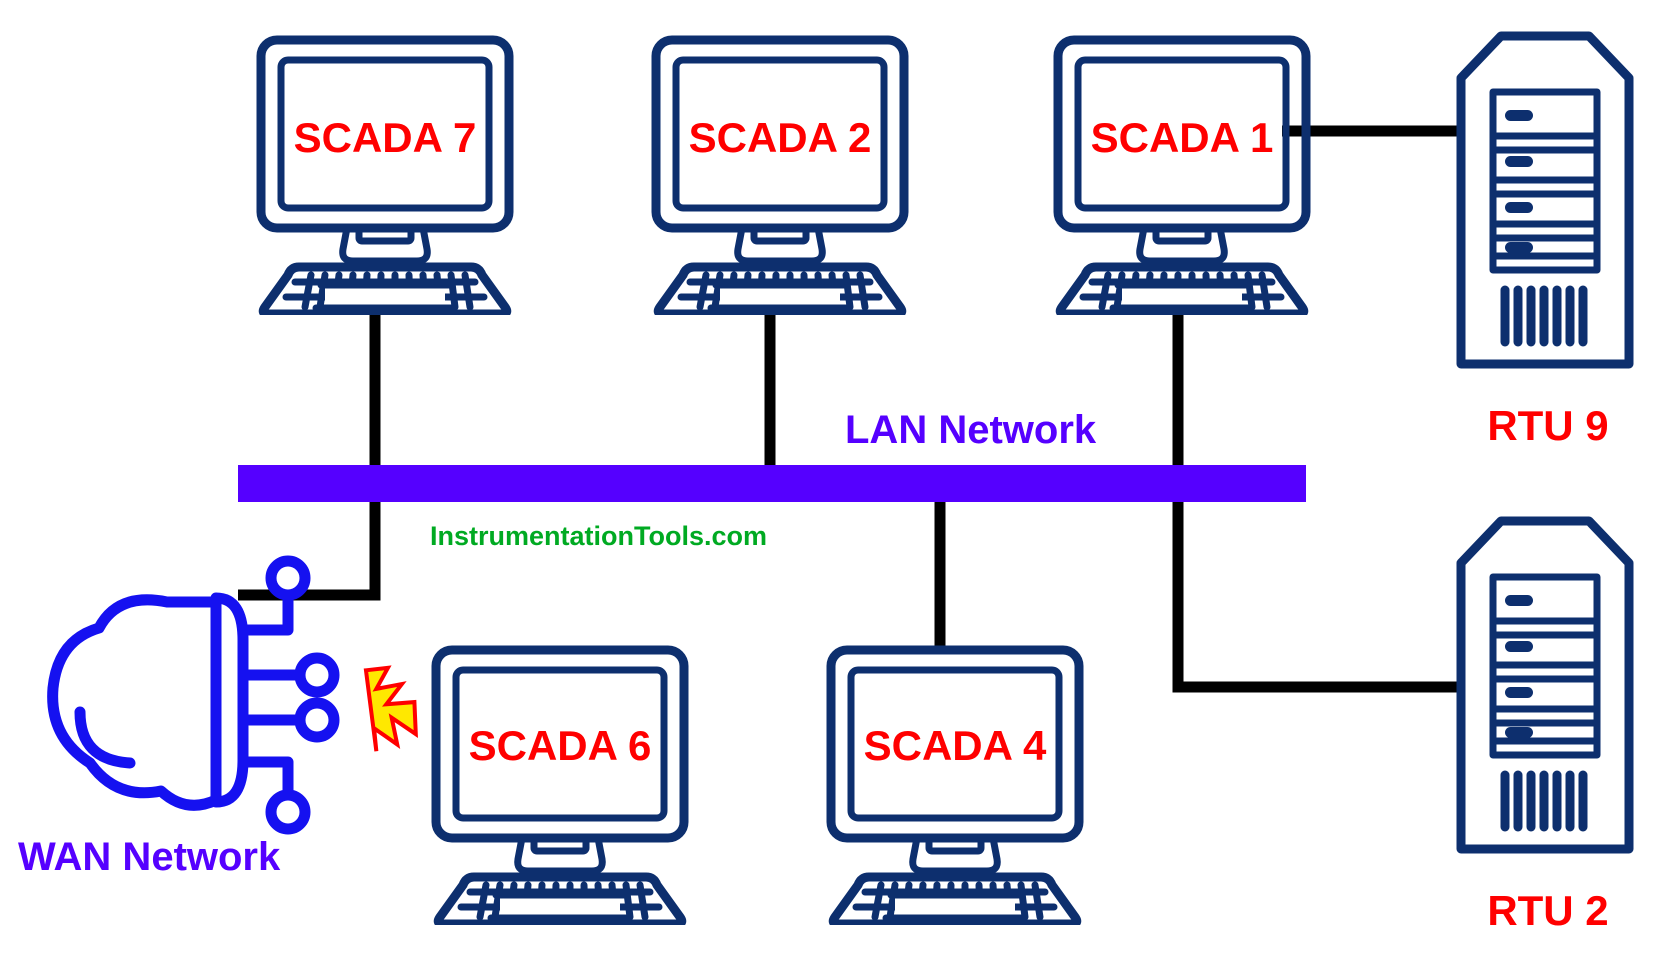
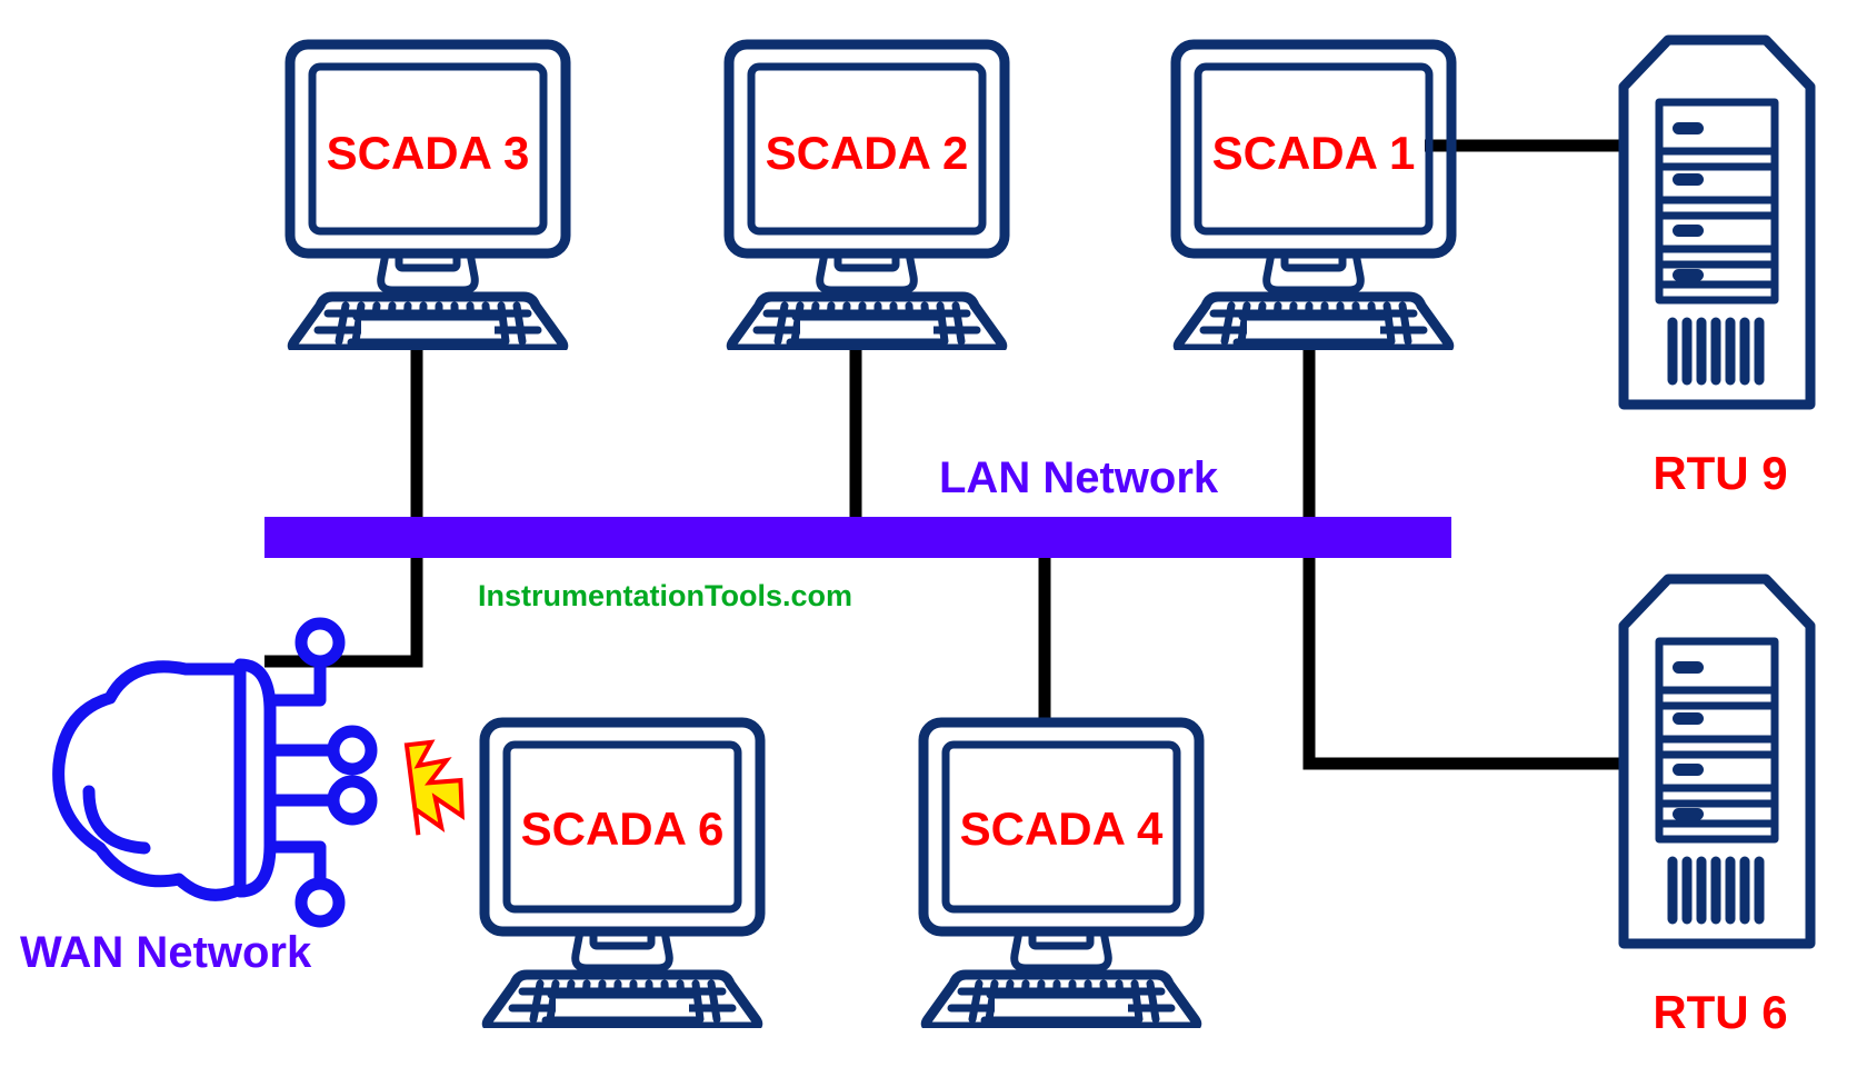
  LAN Network
  InstrumentationTools.com
- SCADA 7
+ SCADA 3
  SCADA 2
  SCADA 1
  SCADA 6
  SCADA 4
  RTU 9
- RTU 2
+ RTU 6
  WAN Network
